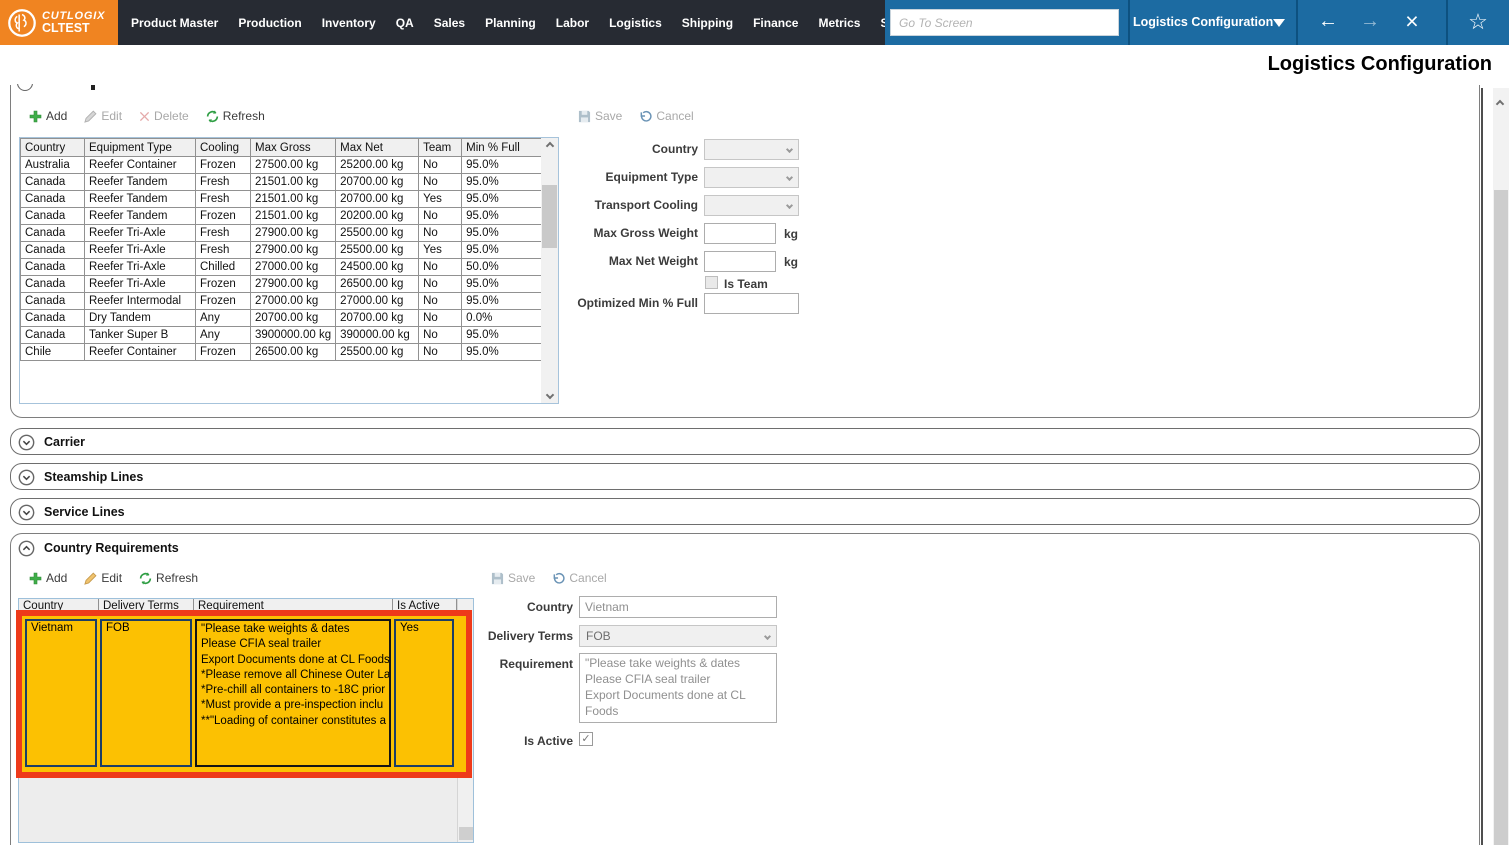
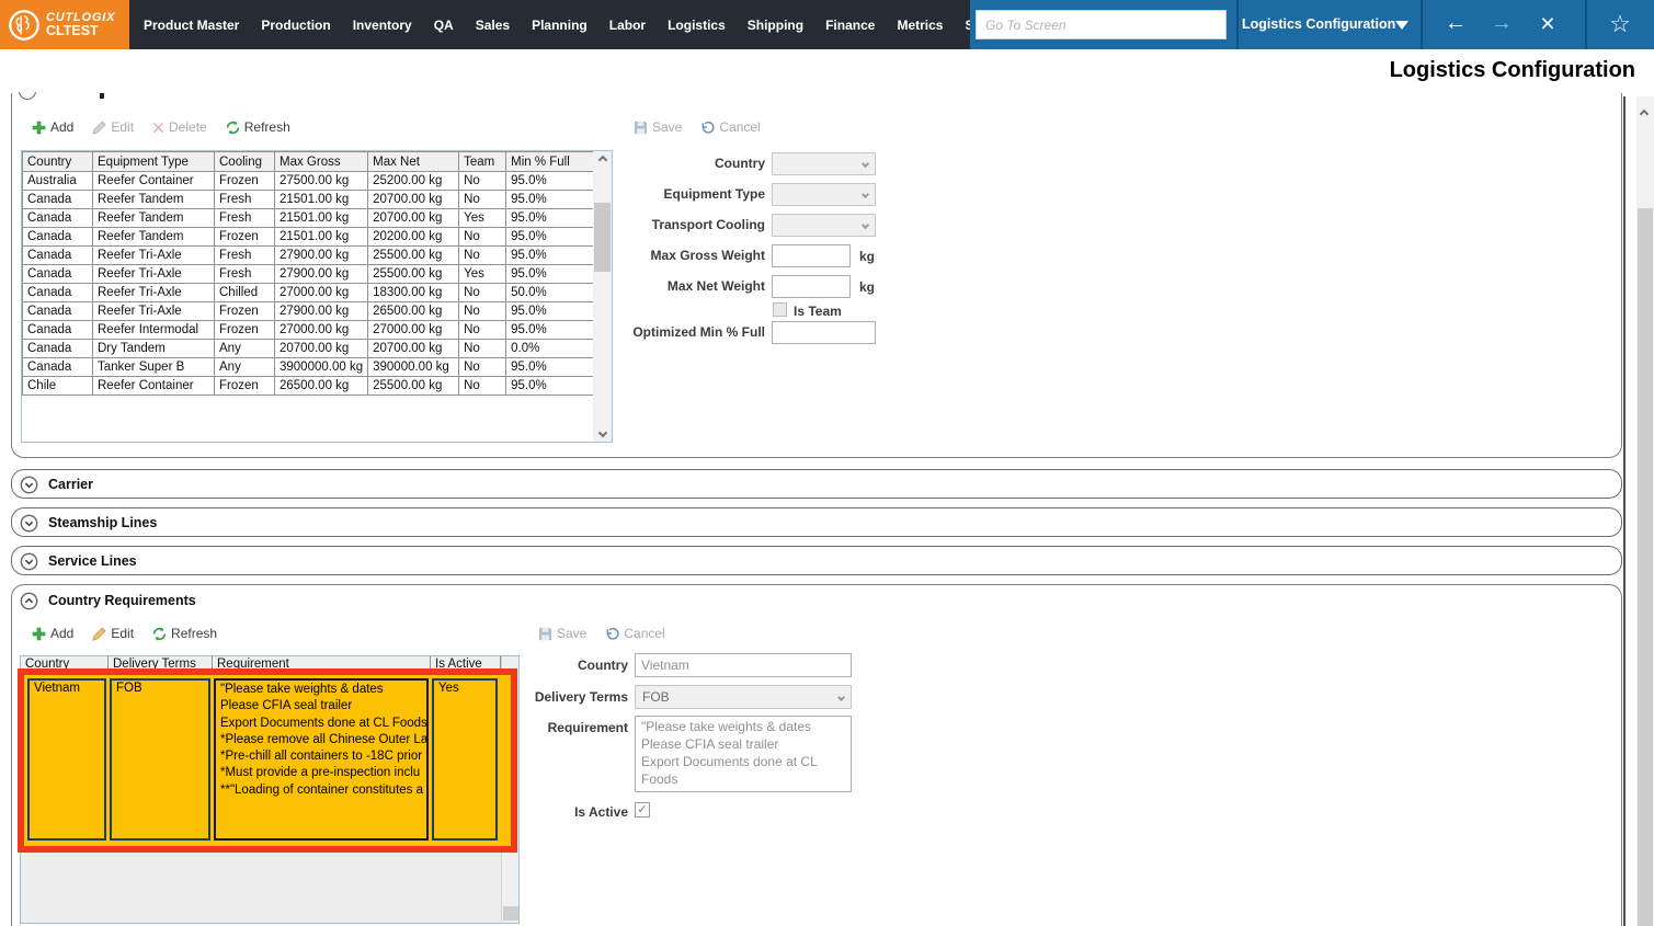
  CUTLOGIX
  CLTEST
  Product Master
  Production
  Inventory
  QA
  Sales
  Planning
  Labor
  Logistics
  Shipping
  Finance
  Metrics
  Go To Screen
  Logistics Configuration
  ←
  →
  ×
  ☆
  Logistics Configuration
  Add
  Edit
  Delete
  Refresh
  Country	Equipment Type	Cooling	Max Gross	Max Net	Team	Min % Full
  Australia	Reefer Container	Frozen	27500.00 kg	25200.00 kg	No	95.0%
  Canada	Reefer Tandem	Fresh	21501.00 kg	20700.00 kg	No	95.0%
  Canada	Reefer Tandem	Fresh	21501.00 kg	20700.00 kg	Yes	95.0%
  Canada	Reefer Tandem	Frozen	21501.00 kg	20200.00 kg	No	95.0%
  Canada	Reefer Tri-Axle	Fresh	27900.00 kg	25500.00 kg	No	95.0%
  Canada	Reefer Tri-Axle	Fresh	27900.00 kg	25500.00 kg	Yes	95.0%
- Canada	Reefer Tri-Axle	Chilled	27000.00 kg	24500.00 kg	No	50.0%
+ Canada	Reefer Tri-Axle	Chilled	27000.00 kg	18300.00 kg	No	50.0%
  Canada	Reefer Tri-Axle	Frozen	27900.00 kg	26500.00 kg	No	95.0%
  Canada	Reefer Intermodal	Frozen	27000.00 kg	27000.00 kg	No	95.0%
  Canada	Dry Tandem	Any	20700.00 kg	20700.00 kg	No	0.0%
  Canada	Tanker Super B	Any	3900000.00 kg	390000.00 kg	No	95.0%
  Chile	Reefer Container	Frozen	26500.00 kg	25500.00 kg	No	95.0%
  Save
  Cancel
  Country
  Equipment Type
  Transport Cooling
  Max Gross Weight
  kg
  Max Net Weight
  kg
  Is Team
  Optimized Min % Full
  Carrier
  Steamship Lines
  Service Lines
  Country Requirements
  Add
  Edit
  Refresh
  Save
  Cancel
  Country
  Delivery Terms
  Requirement
  Is Active
  Vietnam
  FOB
  "Please take weights & dates
  Please CFIA seal trailer
  Export Documents done at CL Food
  *Please remove all Chinese Outer L
  *Pre-chill all containers to -18C prior
  *Must provide a pre-inspection inclu
  **"Loading of container constitutes a
  Yes
  Country
  Vietnam
  Delivery Terms
  FOB
  Requirement
  "Please take weights & dates
  Please CFIA seal trailer
  Export Documents done at CL Foods
  Is Active
  ✓
